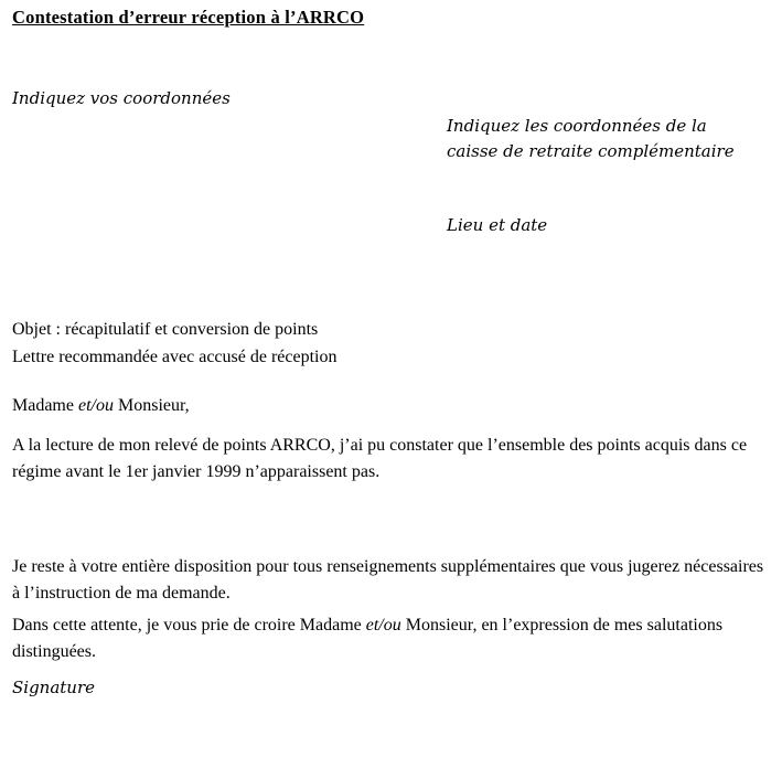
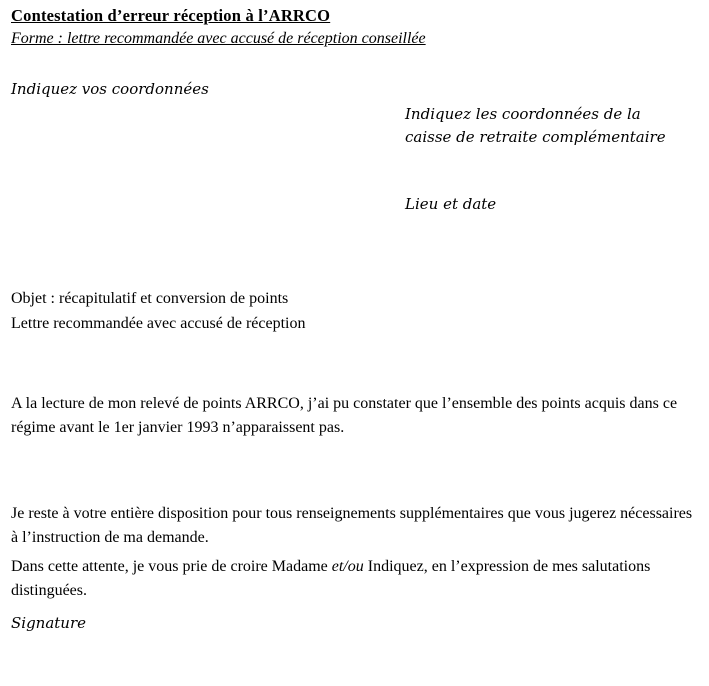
  Contestation d’erreur réception à l’ARRCO
+ Forme : lettre recommandée avec accusé de réception conseillée
  Indiquez vos coordonnées
  Indiquez les coordonnées de la caisse de retraite complémentaire
  Lieu et date
  Objet : récapitulatif et conversion de points
  Lettre recommandée avec accusé de réception
- Madame et/ou Monsieur,
- A la lecture de mon relevé de points ARRCO, j’ai pu constater que l’ensemble des points acquis dans ce régime avant le 1er janvier 1999 n’apparaissent pas.
+ A la lecture de mon relevé de points ARRCO, j’ai pu constater que l’ensemble des points acquis dans ce régime avant le 1er janvier 1993 n’apparaissent pas.
  Je reste à votre entière disposition pour tous renseignements supplémentaires que vous jugerez nécessaires à l’instruction de ma demande.
- Dans cette attente, je vous prie de croire Madame et/ou Monsieur, en l’expression de mes salutations distinguées.
+ Dans cette attente, je vous prie de croire Madame et/ou Indiquez, en l’expression de mes salutations distinguées.
  Signature
